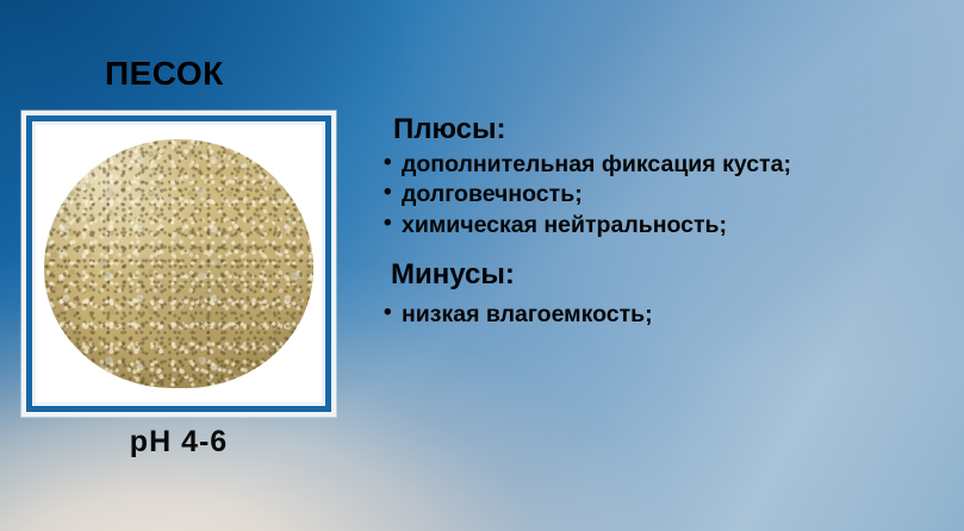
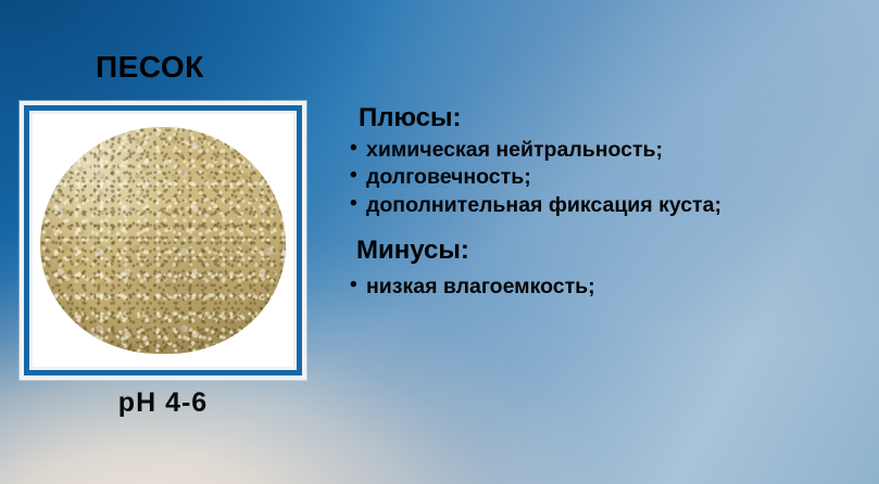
  ПЕСОК
  pH 4-6
  Плюсы:
- дополнительная фиксация куста;
+ химическая нейтральность;
  долговечность;
- химическая нейтральность;
+ дополнительная фиксация куста;
  Минусы:
  низкая влагоемкость;
